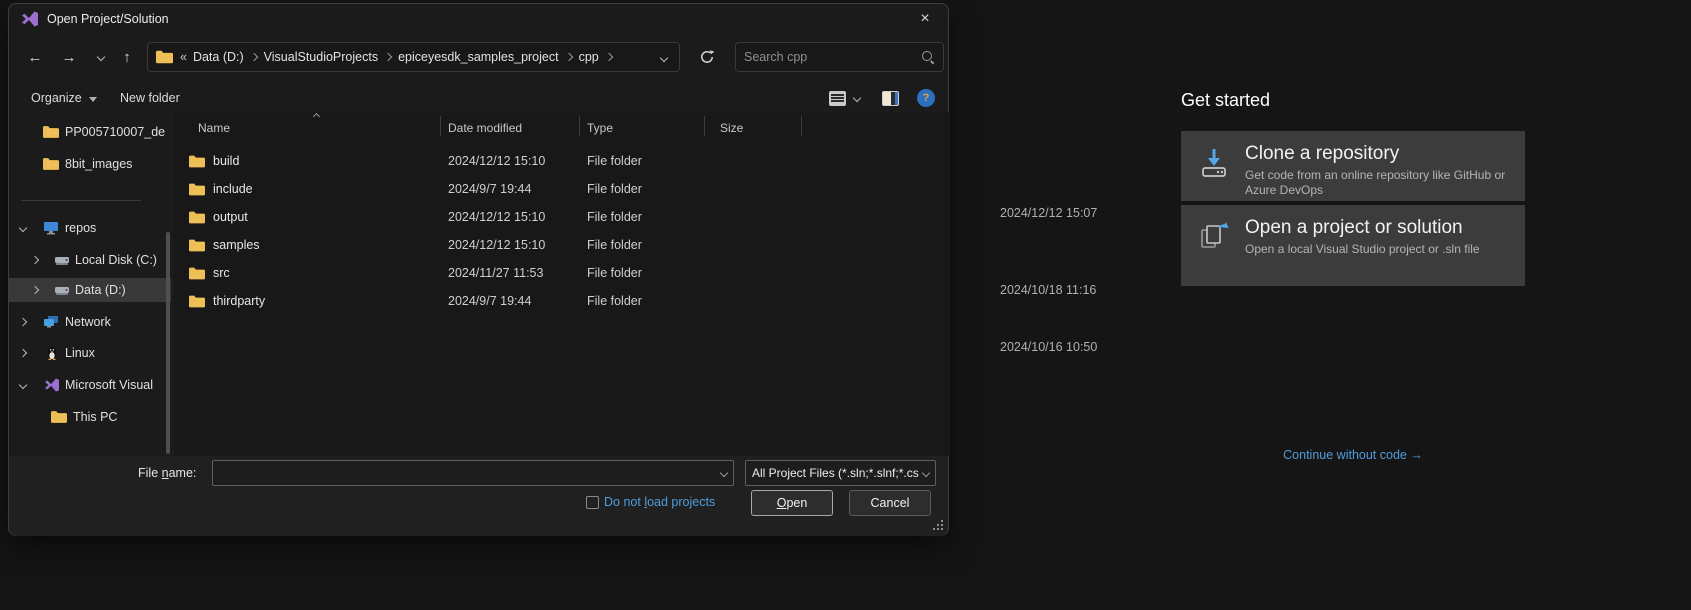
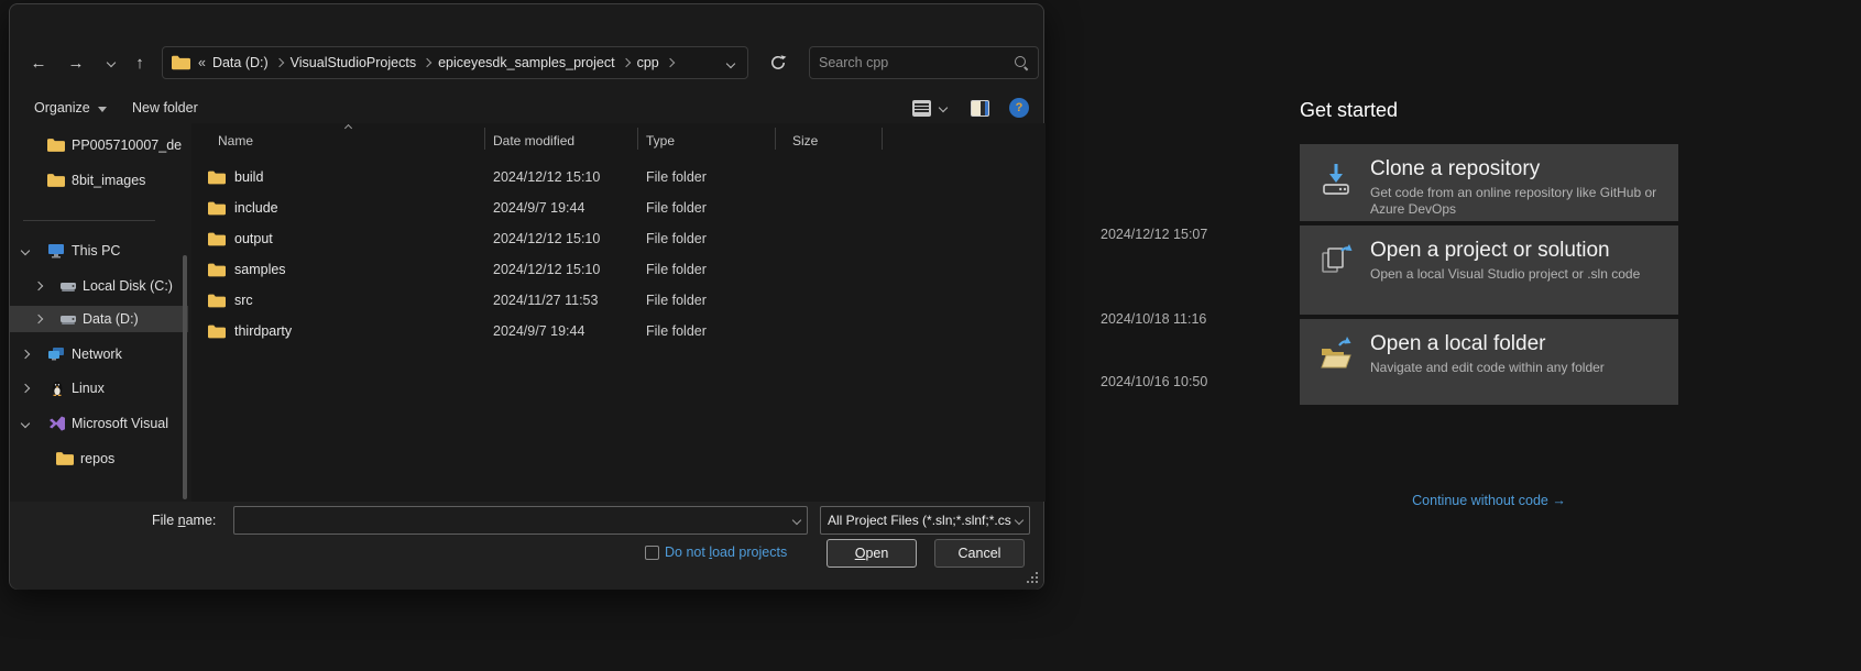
  2024/12/12 15:07
  2024/10/18 11:16
  2024/10/16 10:50
  Get started
  Clone a repository
  Get code from an online repository like GitHub or Azure DevOps
  Open a project or solution
- Open a local Visual Studio project or .sln file
+ Open a local Visual Studio project or .sln code
+ Open a local folder
+ Navigate and edit code within any folder
  Continue without code →
- Open Project/Solution
- ×
  ←
  →
  ↑
  «
  Data (D:)
  VisualStudioProjects
  epiceyesdk_samples_project
  cpp
  Search cpp
  Organize
  New folder
  ?
  PP005710007_de
  8bit_images
- repos
+ This PC
  Local Disk (C:)
  Data (D:)
  Network
  Linux
  Microsoft Visual
- This PC
+ repos
  Name
  Date modified
  Type
  Size
  build
  2024/12/12 15:10
  File folder
  include
  2024/9/7 19:44
  File folder
  output
  2024/12/12 15:10
  File folder
  samples
  2024/12/12 15:10
  File folder
  src
  2024/11/27 11:53
  File folder
  thirdparty
  2024/9/7 19:44
  File folder
  File name:
  All Project Files (*.sln;*.slnf;*.cs
  Do not load projects
  O
  pen
  Cancel
